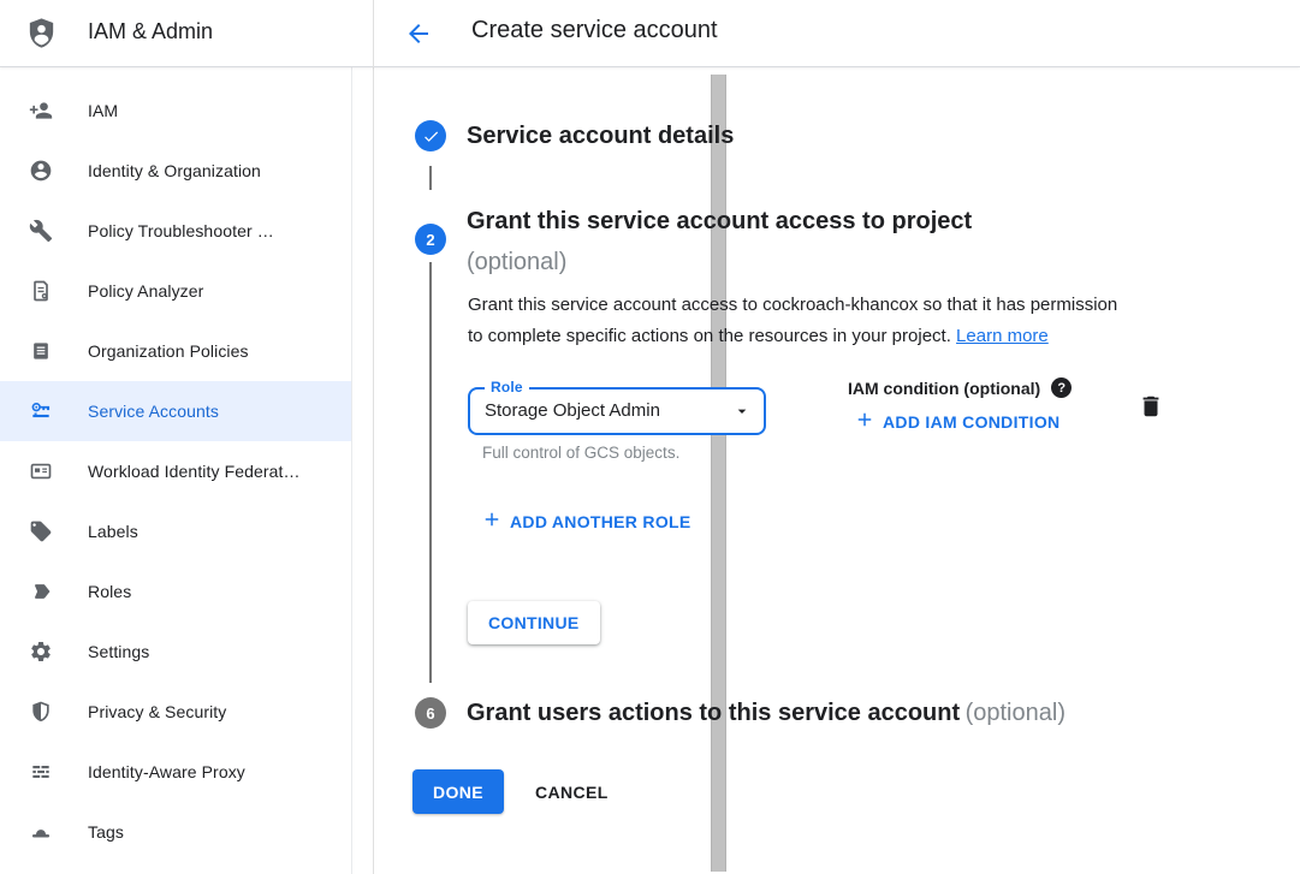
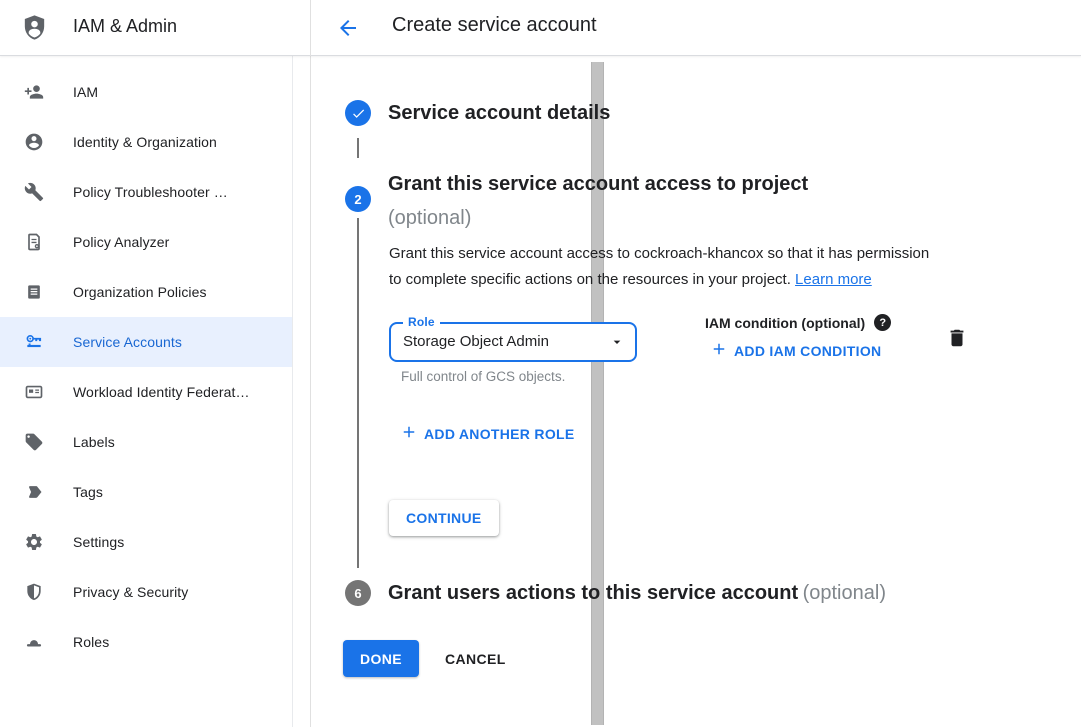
  IAM & Admin
  Create service account
  IAM
  Identity & Organization
  Policy Troubleshooter …
  Policy Analyzer
  Organization Policies
  Service Accounts
  Workload Identity Federat…
  Labels
- Roles
+ Tags
  Settings
  Privacy & Security
- Identity-Aware Proxy
- Tags
+ Roles
  Service account details
  2
  Grant this service account access to project
  (optional)
  Grant this service account access to cockroach-khancox so that it has permission
  to complete specific actions on the resources in your project. Learn more
  Role
  Storage Object Admin
  Full control of GCS objects.
  IAM condition (optional)
  ?
  ADD IAM CONDITION
  ADD ANOTHER ROLE
  CONTINUE
  6
  Grant users actions to this service account (optional)
  DONE
  CANCEL
